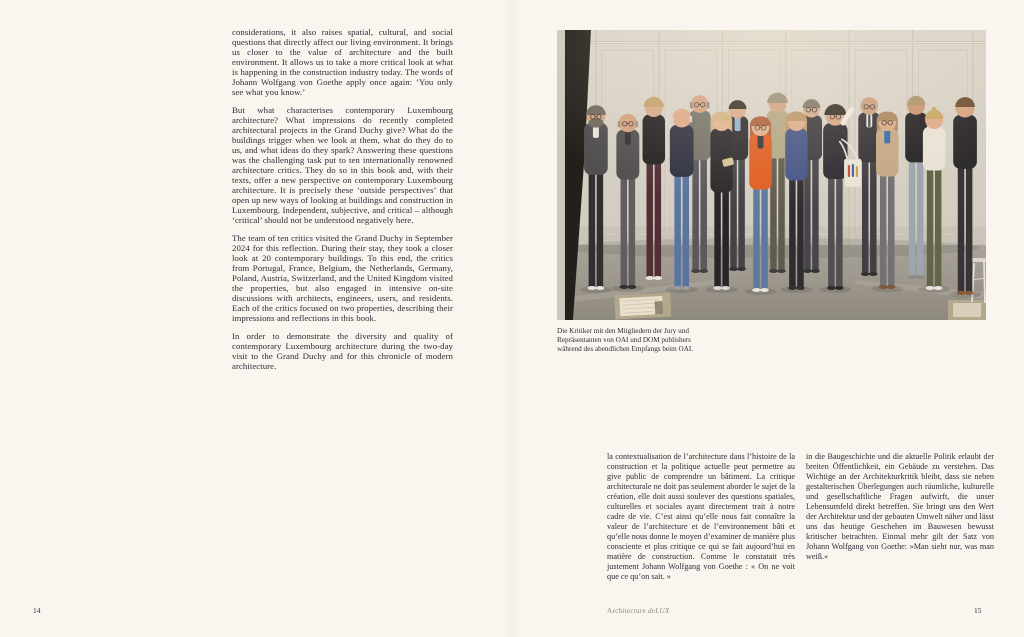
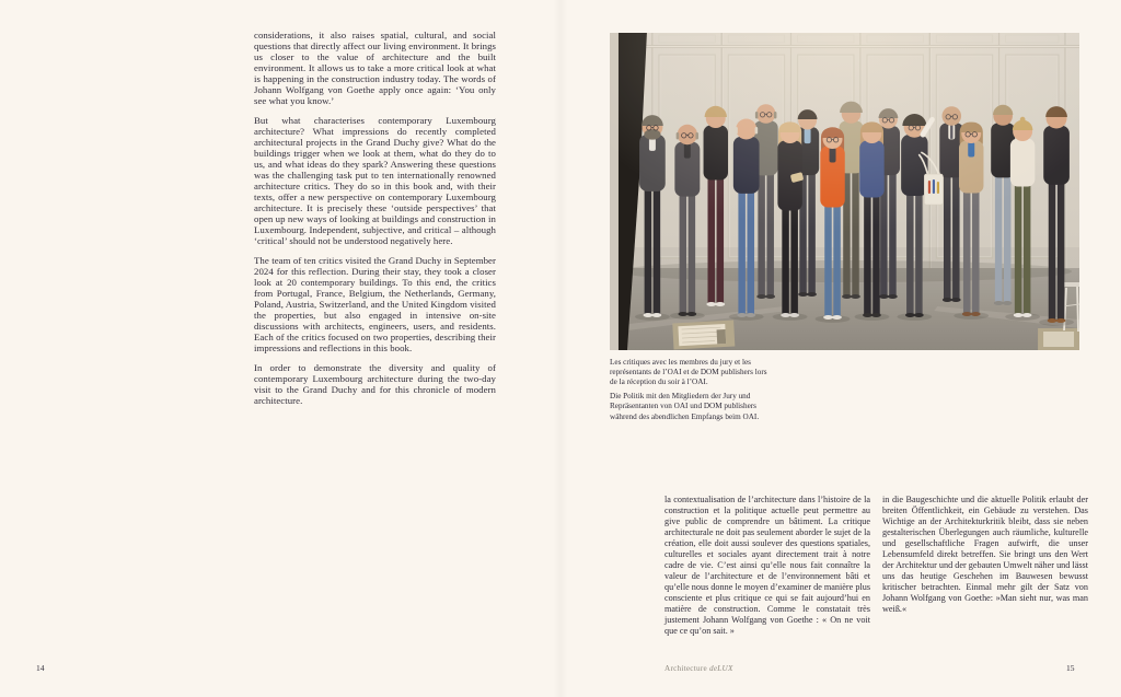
  considerations, it also raises spatial, cultural, and social questions that directly affect our living environment. It brings us closer to the value of architecture and the built environment. It allows us to take a more critical look at what is happening in the construction industry today. The words of Johann Wolfgang von Goethe apply once again: ‘You only see what you know.’
  But what characterises contemporary Luxembourg architecture? What impressions do recently completed architectural projects in the Grand Duchy give? What do the buildings trigger when we look at them, what do they do to us, and what ideas do they spark? Answering these questions was the challenging task put to ten internationally renowned architecture critics. They do so in this book and, with their texts, offer a new perspective on contemporary Luxembourg architecture. It is precisely these ‘outside perspectives’ that open up new ways of looking at buildings and construction in Luxembourg. Independent, subjective, and critical – although ‘critical’ should not be understood negatively here.
  The team of ten critics visited the Grand Duchy in September 2024 for this reflection. During their stay, they took a closer look at 20 contemporary buildings. To this end, the critics from Portugal, France, Belgium, the Netherlands, Germany, Poland, Austria, Switzerland, and the United Kingdom visited the properties, but also engaged in intensive on-site discussions with architects, engineers, users, and residents. Each of the critics focused on two properties, describing their impressions and reflections in this book.
  In order to demonstrate the diversity and quality of contemporary Luxembourg architecture during the two-day visit to the Grand Duchy and for this chronicle of modern architecture.
+ Les critiques avec les membres du jury et les représentants de l’OAI et de DOM publishers lors de la réception du soir à l’OAI.
- Die Kritiker mit den Mitgliedern der Jury und Repräsentanten von OAI und DOM publishers während des abendlichen Empfangs beim OAI.
+ Die Politik mit den Mitgliedern der Jury und Repräsentanten von OAI und DOM publishers während des abendlichen Empfangs beim OAI.
  la contextualisation de l’architecture dans l’histoire de la construction et la politique actuelle peut permettre au give public de comprendre un bâtiment. La critique architecturale ne doit pas seulement aborder le sujet de la création, elle doit aussi soulever des questions spatiales, culturelles et sociales ayant directement trait à notre cadre de vie. C’est ainsi qu’elle nous fait connaître la valeur de l’architecture et de l’environnement bâti et qu’elle nous donne le moyen d’examiner de manière plus consciente et plus critique ce qui se fait aujourd’hui en matière de construction. Comme le constatait très justement Johann Wolfgang von Goethe : « On ne voit que ce qu’on sait. »
  in die Baugeschichte und die aktuelle Politik erlaubt der breiten Öffentlichkeit, ein Gebäude zu verstehen. Das Wichtige an der Architekturkritik bleibt, dass sie neben gestalterischen Überlegungen auch räumliche, kulturelle und gesellschaftliche Fragen aufwirft, die unser Lebensumfeld direkt betreffen. Sie bringt uns den Wert der Architektur und der gebauten Umwelt näher und lässt uns das heutige Geschehen im Bauwesen bewusst kritischer betrachten. Einmal mehr gilt der Satz von Johann Wolfgang von Goethe: »Man sieht nur, was man weiß.«
  14
  Architecture deLUX
  15
